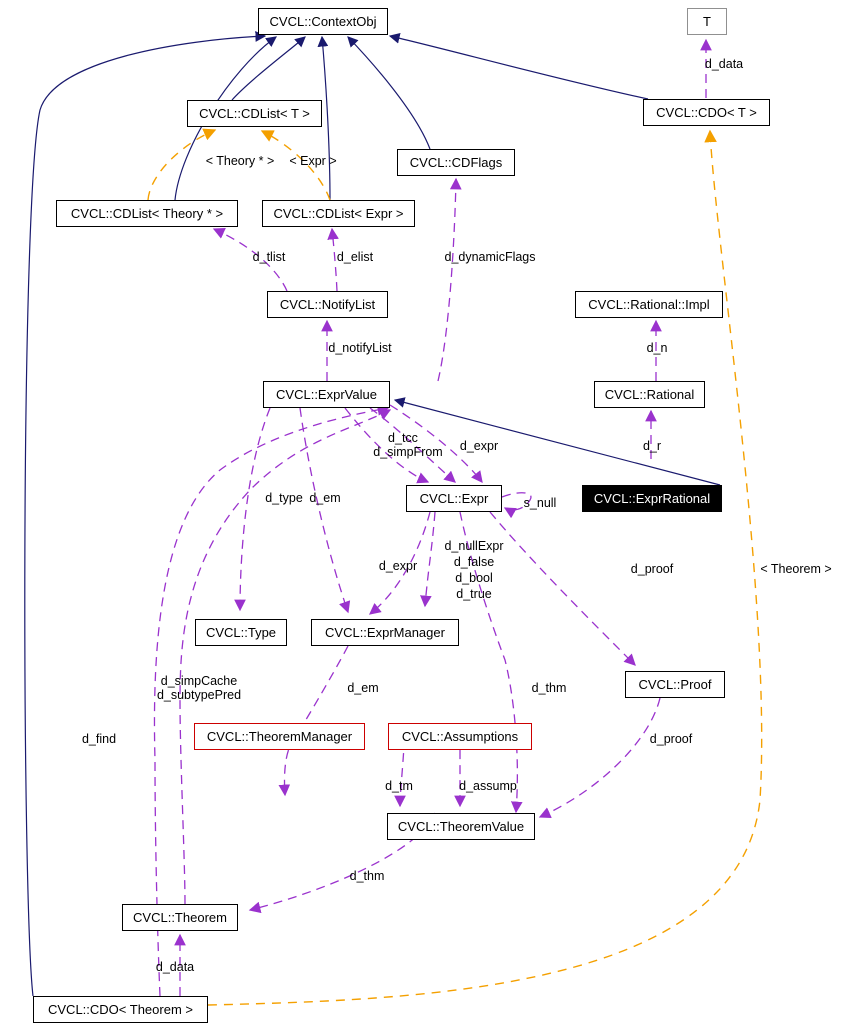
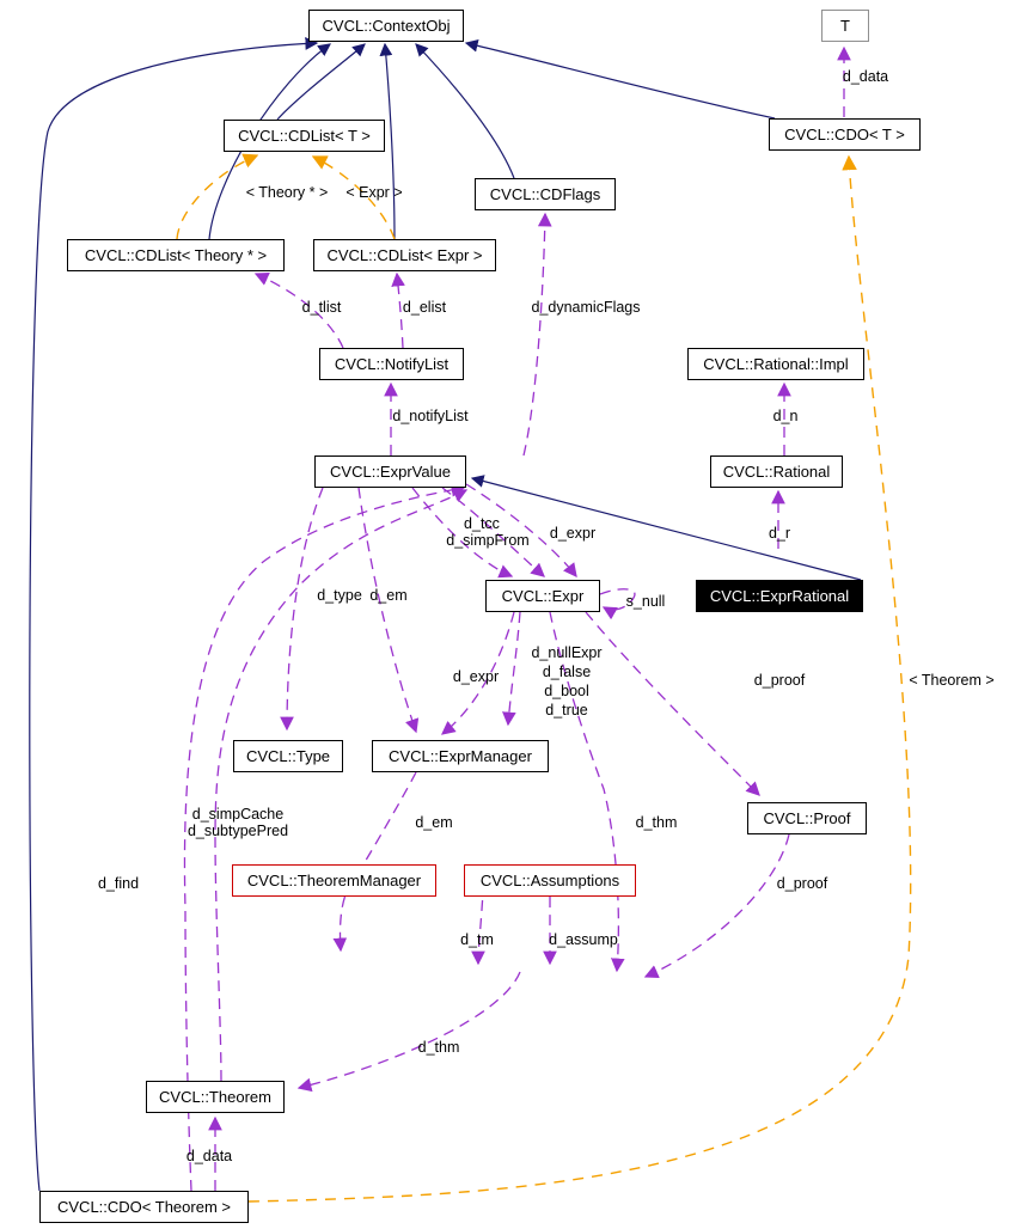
  CVCL::ContextObj
  T
  CVCL::CDList< T >
  CVCL::CDO< T >
  CVCL::CDFlags
  CVCL::CDList< Theory * >
  CVCL::CDList< Expr >
  CVCL::NotifyList
  CVCL::Rational::Impl
  CVCL::ExprValue
  CVCL::Rational
  CVCL::Expr
  CVCL::ExprRational
  CVCL::Type
  CVCL::ExprManager
  CVCL::Proof
  CVCL::TheoremManager
  CVCL::Assumptions
- CVCL::TheoremValue
  CVCL::Theorem
  CVCL::CDO< Theorem >
  d_data
  < Theory * >
  < Expr >
  d_tlist
  d_elist
  d_dynamicFlags
  d_notifyList
  d_n
  d_tcc
  d_simpFrom
  d_expr
  d_r
  d_type
  d_em
  s_null
  d_expr
  d_nullExpr
  d_false
  d_bool
  d_true
  d_proof
  < Theorem >
  d_simpCache
  d_subtypePred
  d_em
  d_thm
  d_find
  d_proof
  d_tm
  d_assump
  d_thm
  d_data
